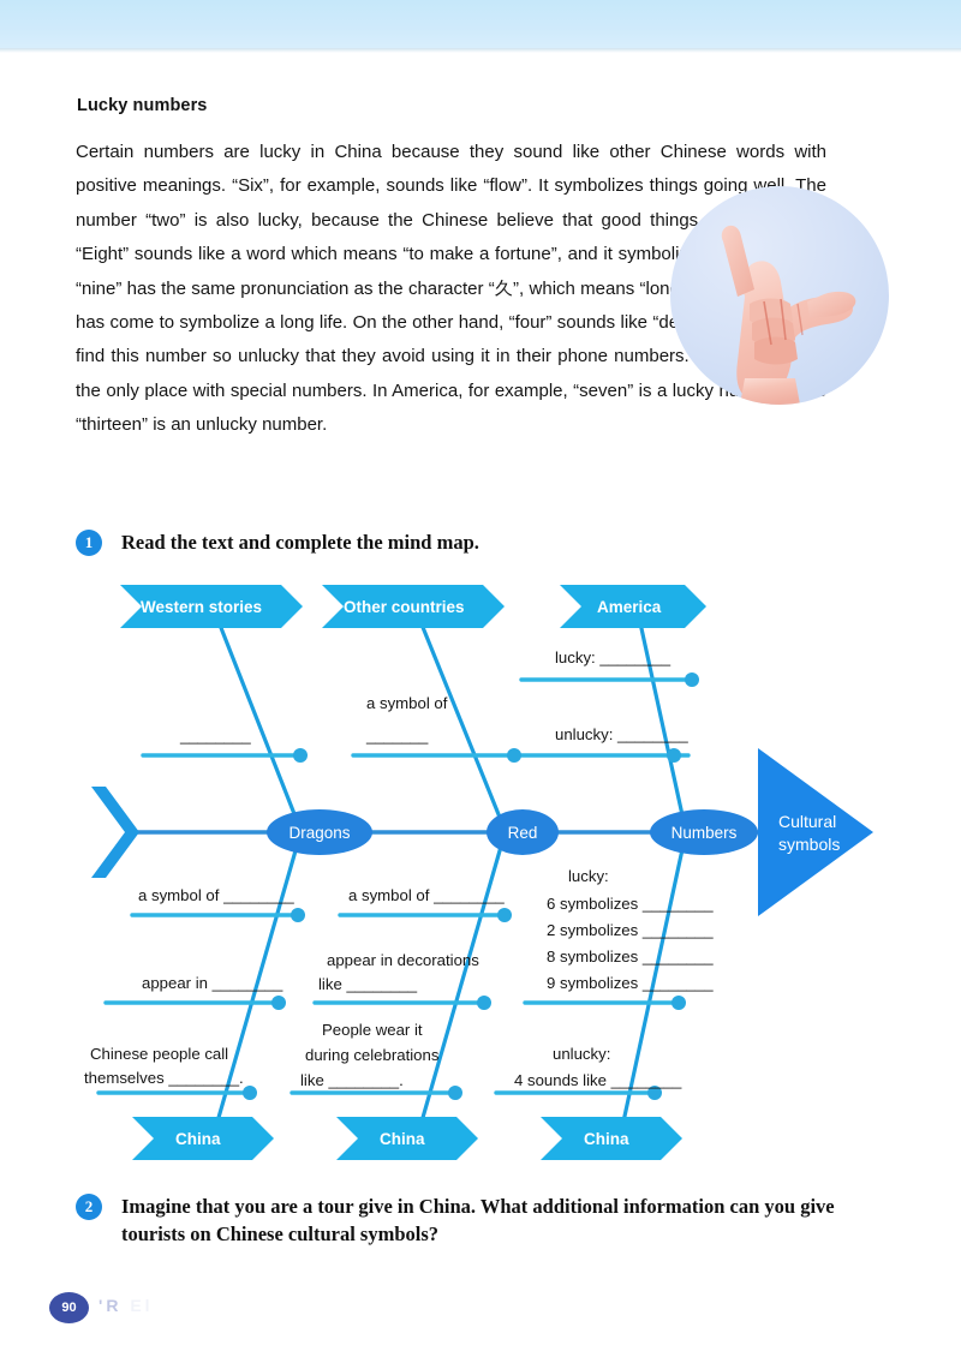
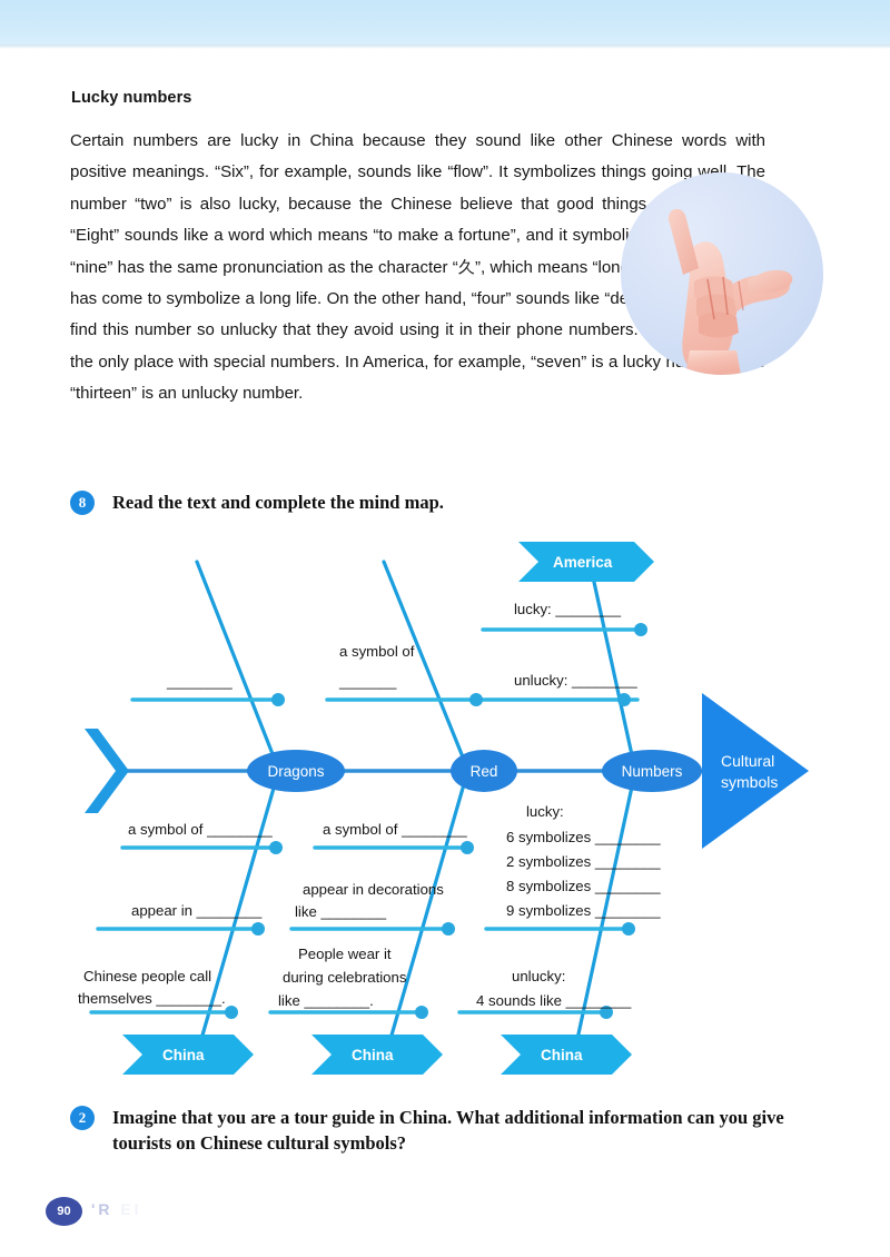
  Lucky numbers
  Certain numbers are lucky in China because they sound like other Chinese words with positive meanings. “Six”, for example, sounds like “flow”. It symbolizes things going w The number “two” is also lucky, because the Chinese believe that good things “Eight” sounds like a word which means “to make a fortune”, and it symbol “nine” has the same pronunciation as the character “久”, which means “lon has come to symbolize a long life. On the other hand, “four” sounds like “d find this number so unlucky that they avoid using it in their phone numbers. the only place with special numbers. In America, for example, “seven” is a lucky n “thirteen” is an unlucky number.
- 1
+ 8
  Read the text and complete the mind map.
  Cultural
  symbols
- Western stories
- Other countries
  America
  China
  China
  China
  Dragons
  Red
  Numbers
  ________
  a symbol of
  _______
  lucky: ________
  unlucky: ________
  a symbol of ________
  appear in ________
  Chinese people call
  themselves ________.
  a symbol of ________
  appear in decorations
  like ________
  People wear it
  during celebrations
  like ________.
  lucky:
  6 symbolizes ________
  2 symbolizes ________
  8 symbolizes ________
  9 symbolizes ________
  unlucky:
  4 sounds like ________
  2
- Imagine that you are a tour give in China. What additional information can you give tourists on Chinese cultural symbols?
+ Imagine that you are a tour guide in China. What additional information can you give tourists on Chinese cultural symbols?
  90
